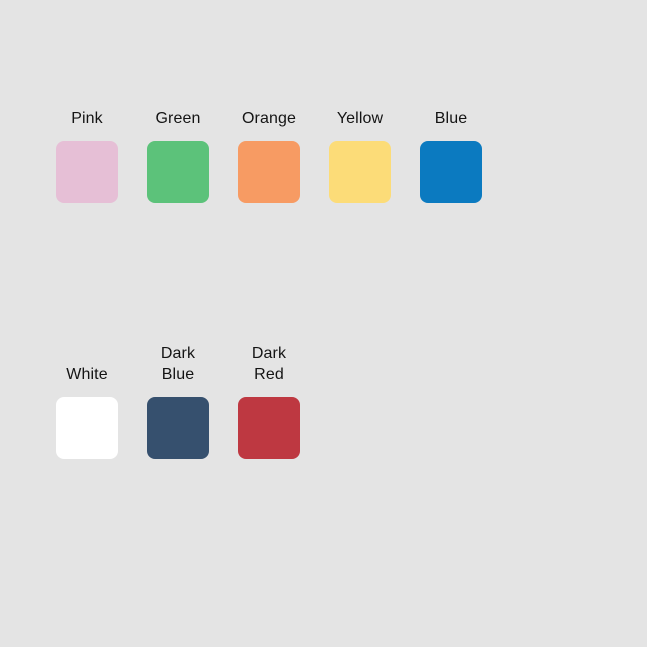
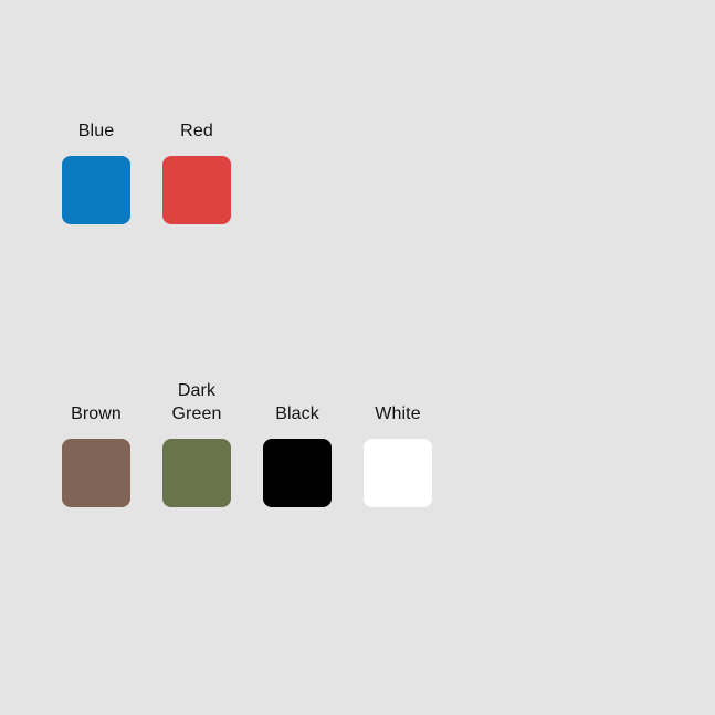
- Pink
- Green
- Orange
- Yellow
  Blue
+ Red
+ Brown
+ Dark Green
+ Black
  White
- Dark Blue
- Dark Red
